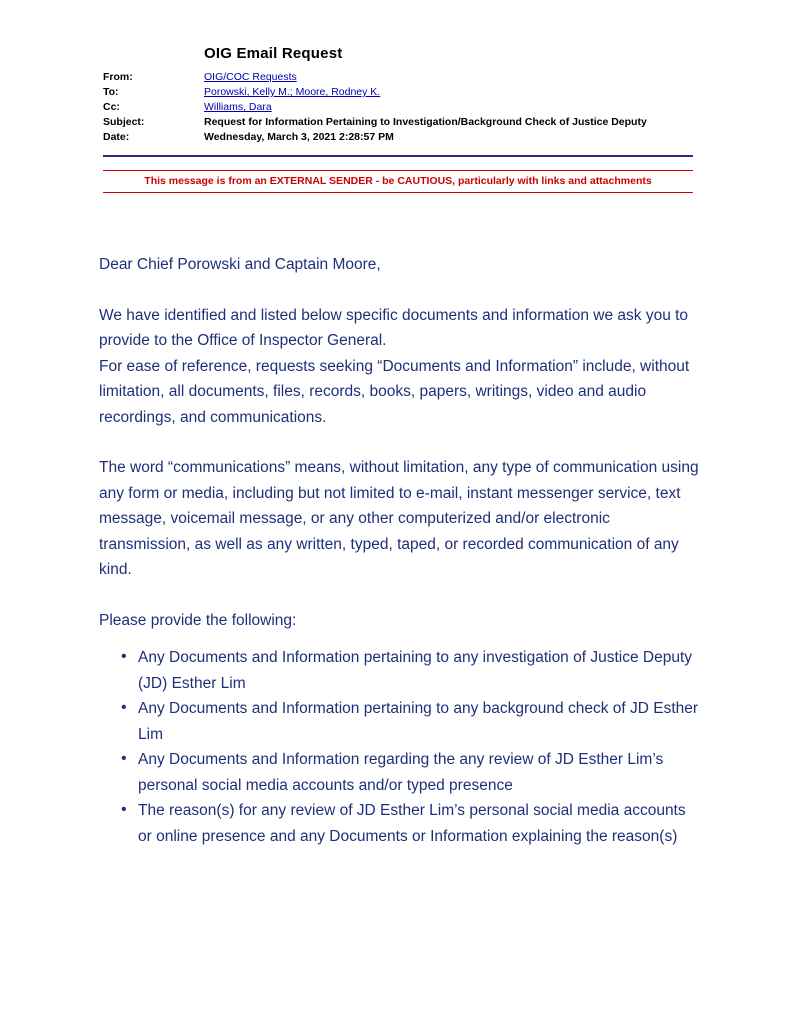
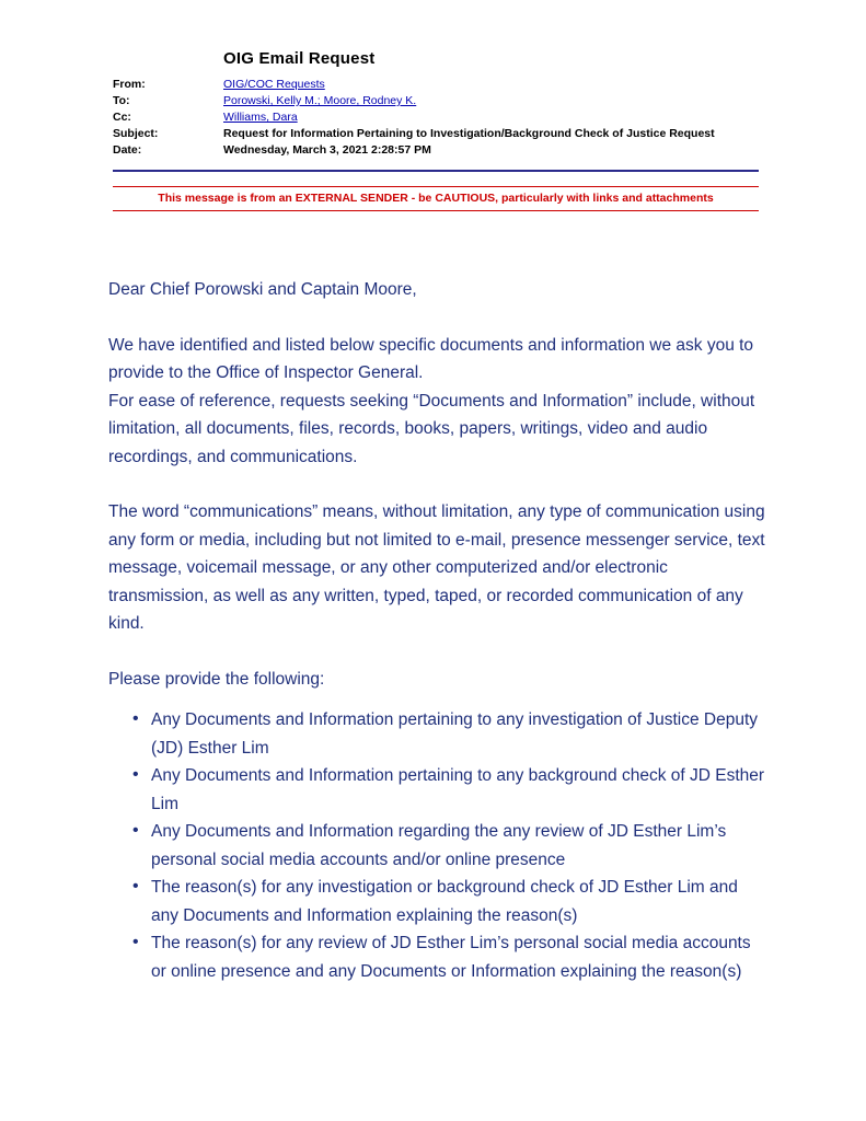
  OIG Email Request
  From:	OIG/COC Requests
  To:	Porowski, Kelly M.; Moore, Rodney K.
  Cc:	Williams, Dara
- Subject:	Request for Information Pertaining to Investigation/Background Check of Justice Deputy
+ Subject:	Request for Information Pertaining to Investigation/Background Check of Justice Request
  Date:	Wednesday, March 3, 2021 2:28:57 PM
  This message is from an EXTERNAL SENDER - be CAUTIOUS, particularly with links and attachments
  Dear Chief Porowski and Captain Moore,
  We have identified and listed below specific documents and information we ask you to provide to the Office of Inspector General.
  For ease of reference, requests seeking “Documents and Information” include, without limitation, all documents, files, records, books, papers, writings, video and audio recordings, and communications.
- The word “communications” means, without limitation, any type of communication using any form or media, including but not limited to e-mail, instant messenger service, text message, voicemail message, or any other computerized and/or electronic transmission, as well as any written, typed, taped, or recorded communication of any kind.
+ The word “communications” means, without limitation, any type of communication using any form or media, including but not limited to e-mail, presence messenger service, text message, voicemail message, or any other computerized and/or electronic transmission, as well as any written, typed, taped, or recorded communication of any kind.
  Please provide the following:
  Any Documents and Information pertaining to any investigation of Justice Deputy (JD) Esther Lim
  Any Documents and Information pertaining to any background check of JD Esther Lim
- Any Documents and Information regarding the any review of JD Esther Lim’s personal social media accounts and/or typed presence
+ Any Documents and Information regarding the any review of JD Esther Lim’s personal social media accounts and/or online presence
+ The reason(s) for any investigation or background check of JD Esther Lim and any Documents and Information explaining the reason(s)
  The reason(s) for any review of JD Esther Lim’s personal social media accounts or online presence and any Documents or Information explaining the reason(s)
